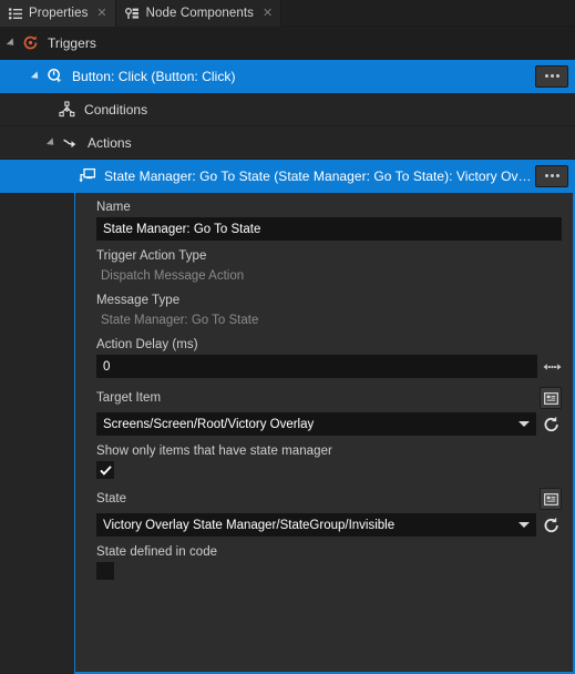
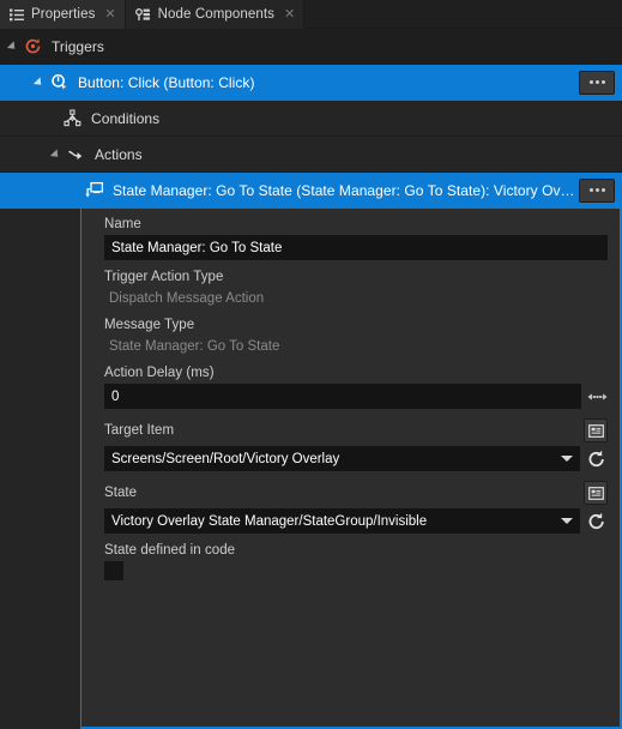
  Properties
  ✕
  Node Components
  ✕
  Triggers
  Button: Click (Button: Click)
  Conditions
  Actions
  State Manager: Go To State (State Manager: Go To State): Victory Overl
  Name
  State Manager: Go To State
  Trigger Action Type
  Dispatch Message Action
  Message Type
  State Manager: Go To State
  Action Delay (ms)
  0
  Target Item
  Screens/Screen/Root/Victory Overlay
- Show only items that have state manager
  State
  Victory Overlay State Manager/StateGroup/Invisible
  State defined in code
